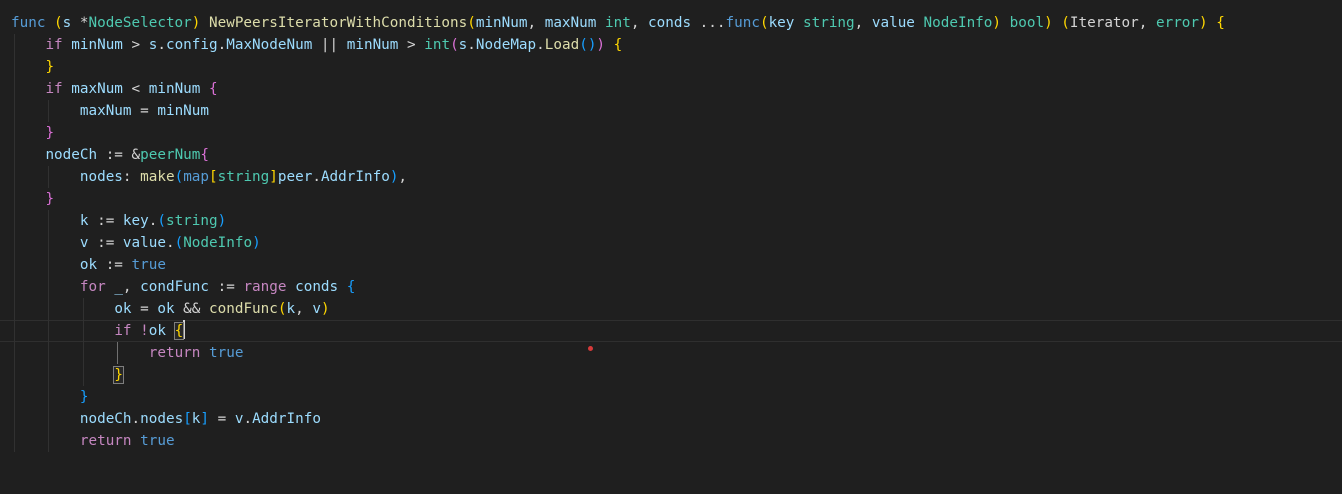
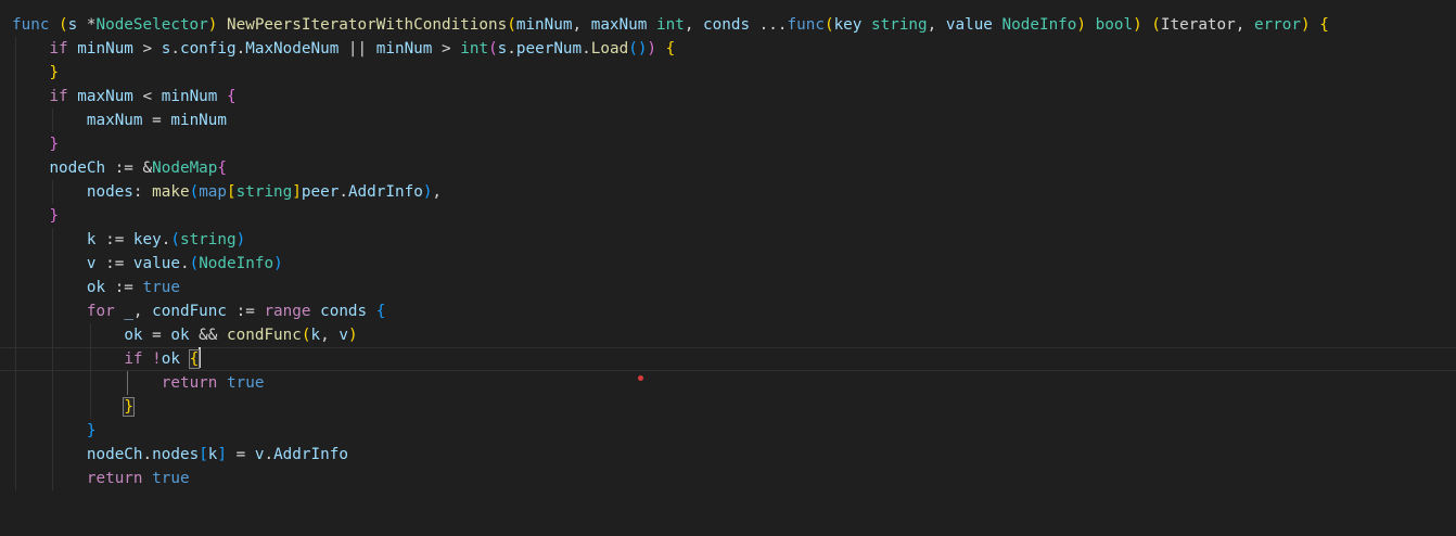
  func (s *NodeSelector) NewPeersIteratorWithConditions(minNum, maxNum int, conds ...func(key string, value NodeInfo) bool) (Iterator, error) {
- if minNum > s.config.MaxNodeNum || minNum > int(s.NodeMap.Load()) {
+ if minNum > s.config.MaxNodeNum || minNum > int(s.peerNum.Load()) {
  }
  if maxNum < minNum {
  maxNum = minNum
  }
- nodeCh := &peerNum{
+ nodeCh := &NodeMap{
  nodes: make(map[string]peer.AddrInfo),
  }
  k := key.(string)
  v := value.(NodeInfo)
  ok := true
  for _, condFunc := range conds {
  ok = ok && condFunc(k, v)
  if !ok {
  return true
  }
  }
  nodeCh.nodes[k] = v.AddrInfo
  return true
